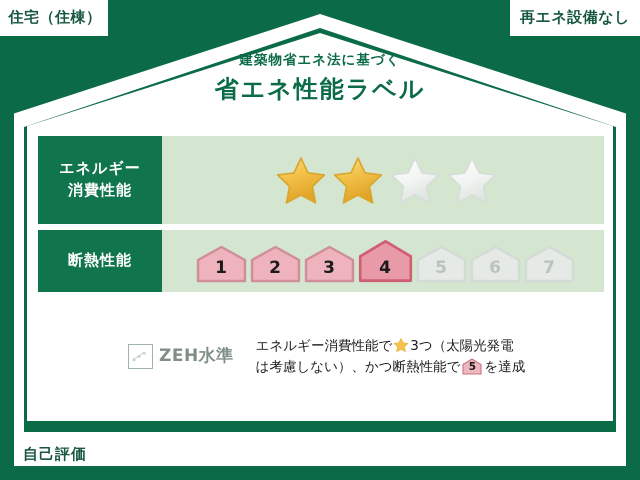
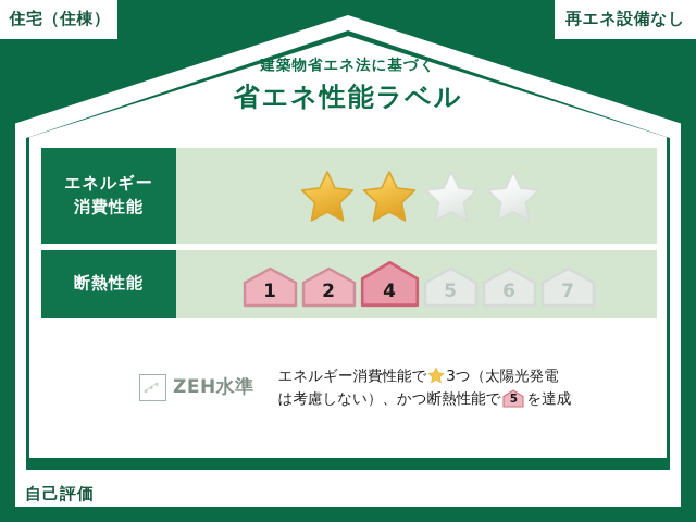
  住宅（住棟）
  再エネ設備なし
  建築物省エネ法に基づく
  省エネ性能ラベル
  エネルギー
  消費性能
  断熱性能
  1
  2
- 3
  4
  5
  6
  7
  ZEH水準
  エネルギー消費性能で 3つ（太陽光発電
  は考慮しない）、かつ断熱性能で
  5
  を達成
  自己評価
  e9c88d46-32a6-4913
